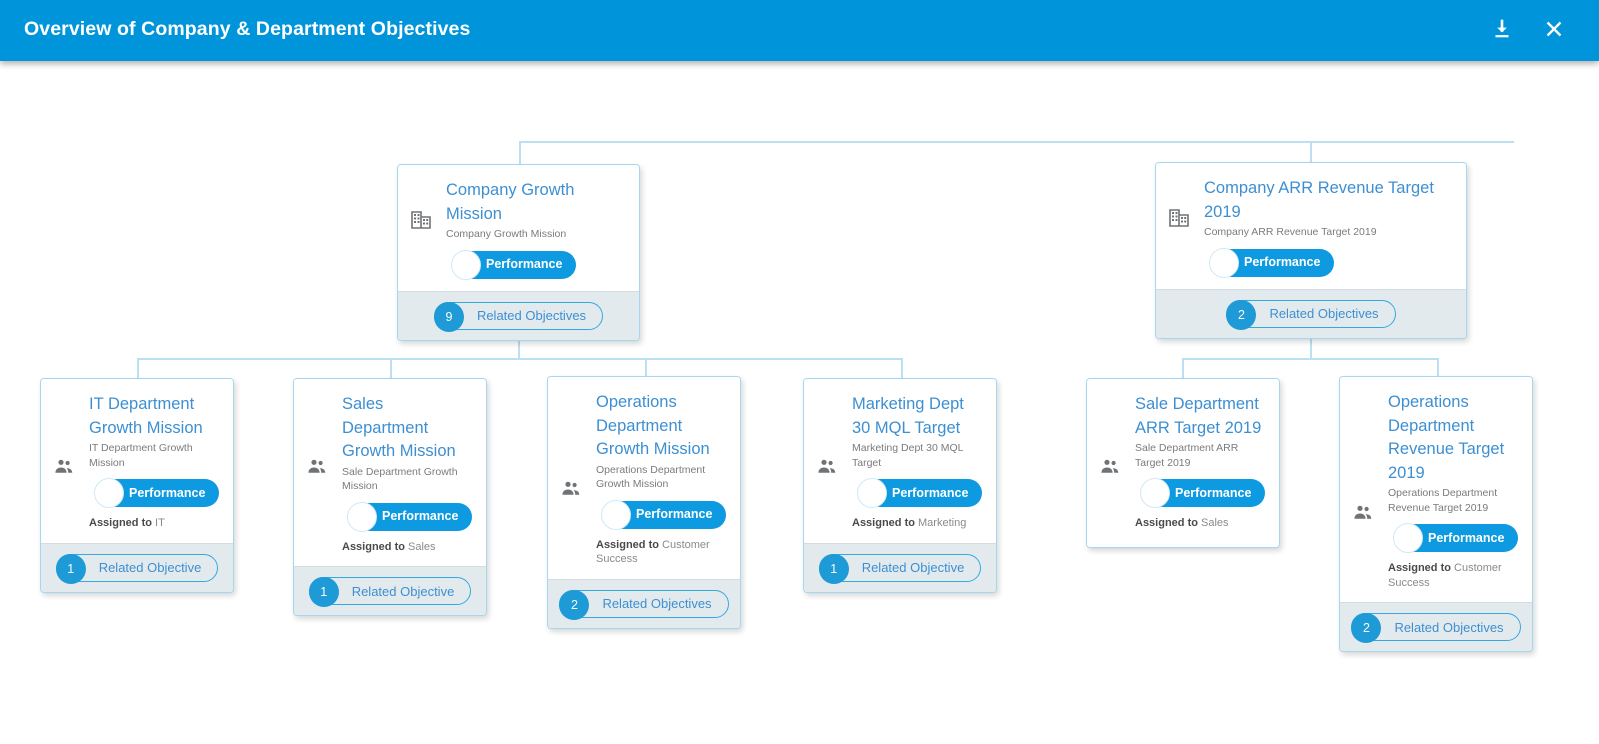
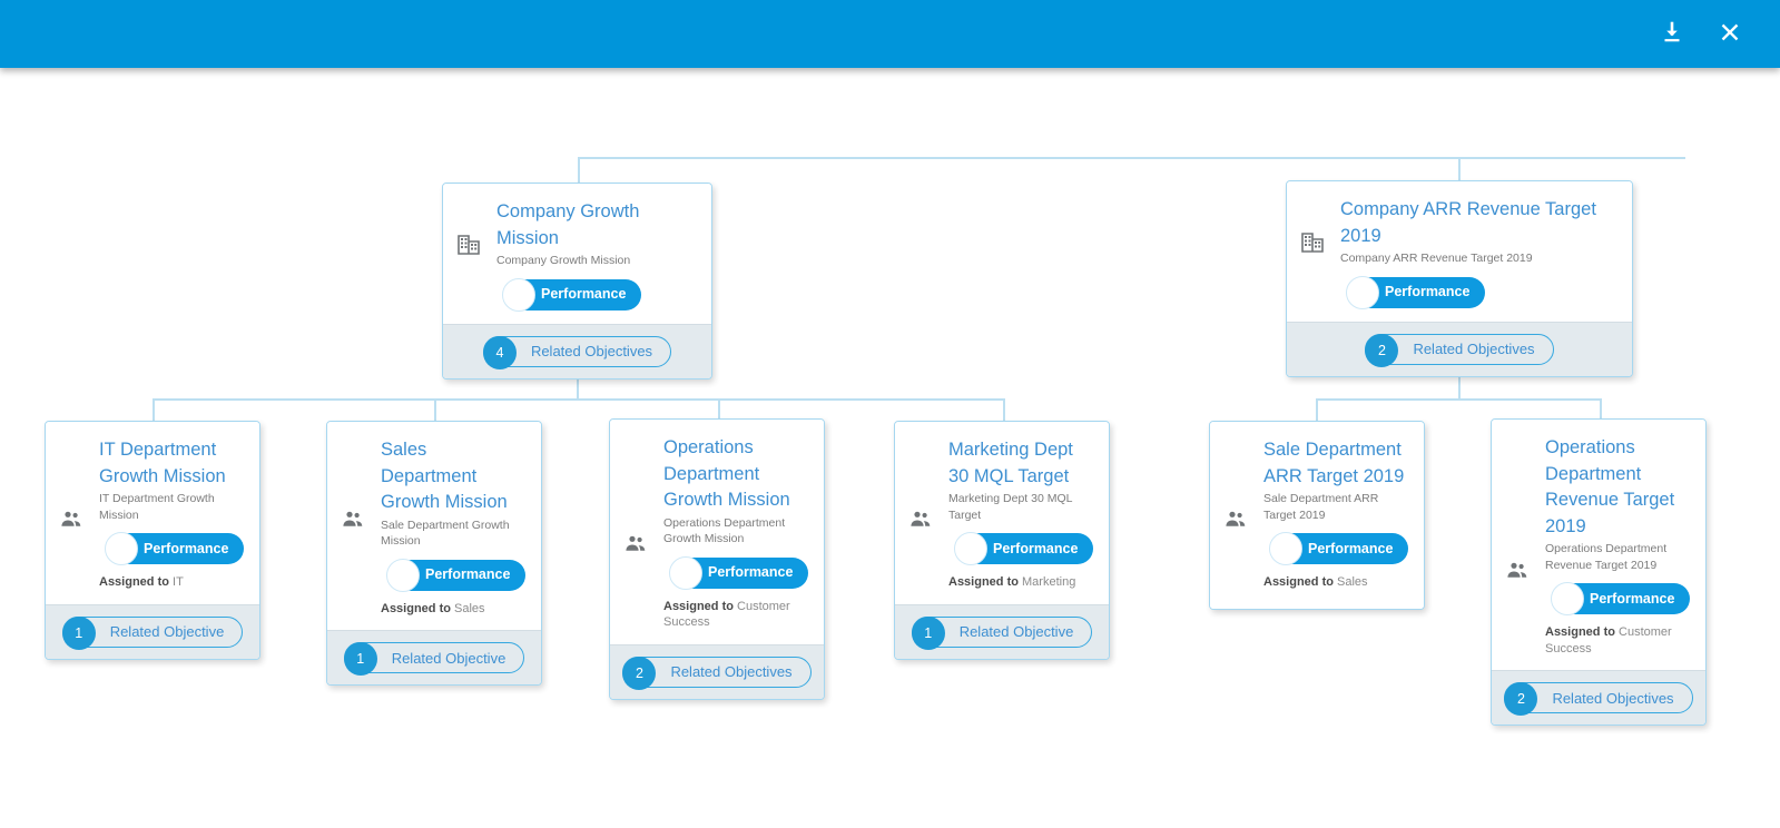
- Overview of Company & Department Objectives
  Company Growth Mission
  Company Growth Mission
  Performance
- 9
+ 4
  Related Objectives
  Company ARR Revenue Target 2019
  Company ARR Revenue Target 2019
  Performance
  2
  Related Objectives
  IT Department Growth Mission
  IT Department Growth Mission
  Performance
  Assigned to IT
  1
  Related Objective
  Sales Department Growth Mission
  Sale Department Growth Mission
  Performance
  Assigned to Sales
  1
  Related Objective
  Operations Department Growth Mission
  Operations Department Growth Mission
  Performance
  Assigned to Customer Success
  2
  Related Objectives
  Marketing Dept 30 MQL Target
  Marketing Dept 30 MQL Target
  Performance
  Assigned to Marketing
  1
  Related Objective
  Sale Department ARR Target 2019
  Sale Department ARR Target 2019
  Performance
  Assigned to Sales
  Operations Department Revenue Target 2019
  Operations Department Revenue Target 2019
  Performance
  Assigned to Customer Success
  2
  Related Objectives
